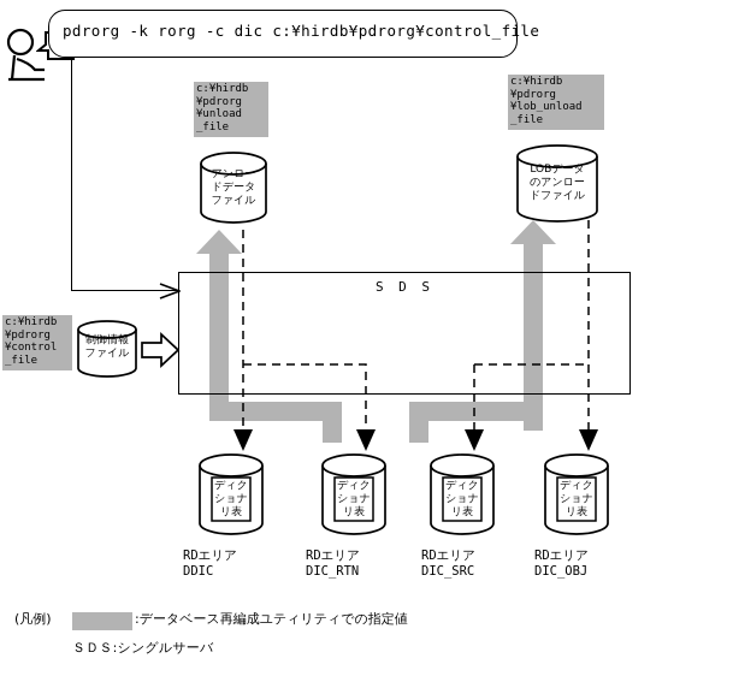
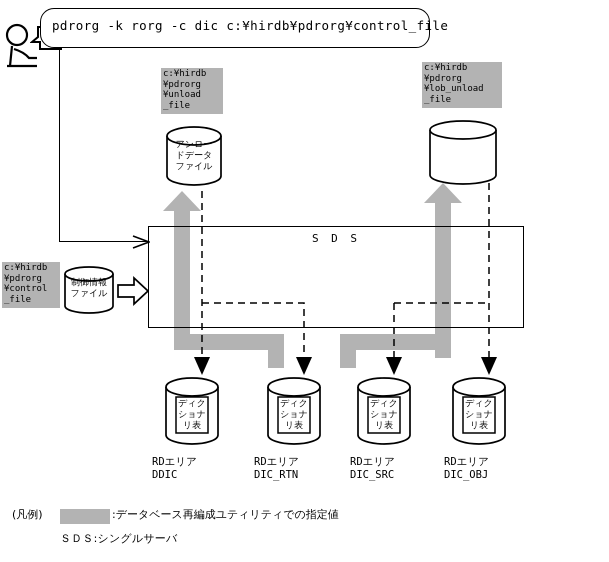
  pdrorg -k rorg -c dic c:¥hirdb¥pdrorg¥control_f
  c:¥hirdb
  ¥pdrorg
  ¥unload
  _file
  アンロー
  ドデータ
  ファイル
  c:¥hirdb
  ¥pdrorg
  ¥lob_unload
  _file
- LOBデータ
- のアンロー
- ドファイル
  c:¥hirdb
  ¥pdrorg
  ¥control
  _file
  制御情報
  ファイル
  S D S
  ディク
  ショナ
  リ表
  ディク
  ショナ
  リ表
  ディク
  ショナ
  リ表
  ディク
  ショナ
  リ表
  RDエリア
  DDIC
  RDエリア
  DIC_RTN
  RDエリア
  DIC_SRC
  RDエリア
  DIC_OBJ
  (凡例)
  :データベース再編成ユティリティでの指定値
  ＳＤＳ:シングルサーバ
